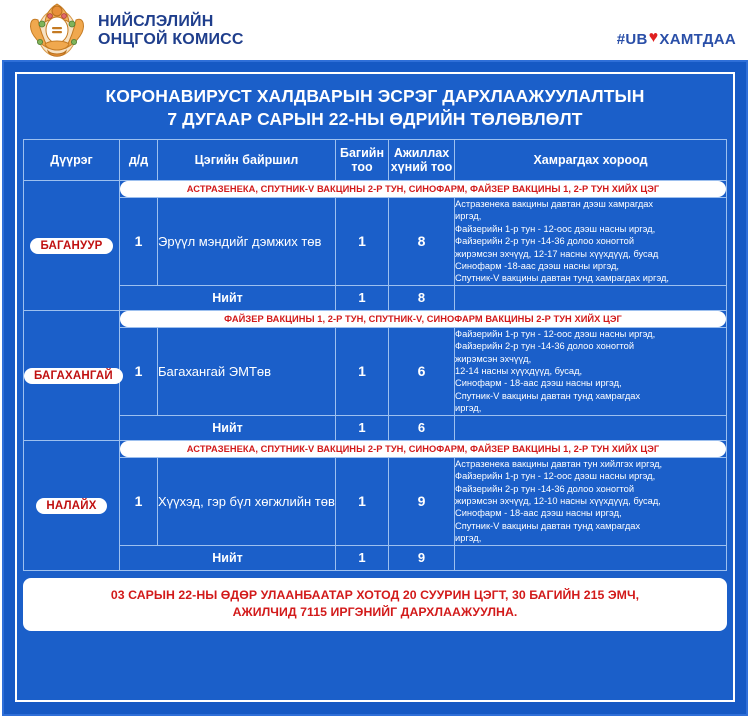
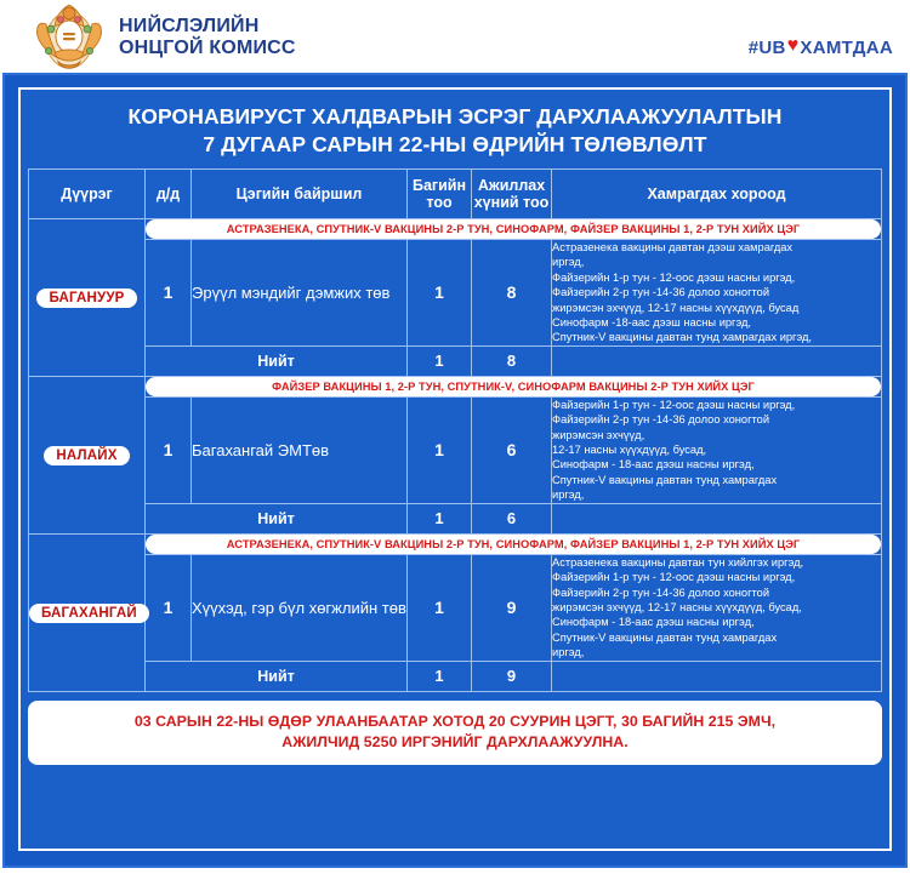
  НИЙСЛЭЛИЙН
  ОНЦГОЙ КОМИСС
  #UB
  ♥
  ХАМТДАА
  КОРОНАВИРУСТ ХАЛДВАРЫН ЭСРЭГ ДАРХЛААЖУУЛАЛТЫН
  7 ДУГААР САРЫН 22-НЫ ӨДРИЙН ТӨЛӨВЛӨЛТ
  Дүүрэг	д/д	Цэгийн байршил	Багийн тоо	Ажиллах хүний тоо	Хамрагдах хороод
  БАГАНУУР	АСТРАЗЕНЕКА, СПУТНИК-V ВАКЦИНЫ 2-Р ТУН, СИНОФАРМ, ФАЙЗЕР ВАКЦИНЫ 1, 2-Р ТУН ХИЙХ ЦЭГ
  1	Эрүүл мэндийг дэмжих төв	1	8	Астразенека вакцины давтан дээш хамрагдах иргэд, Файзерийн 1-р тун - 12-оос дээш насны иргэд, Файзерийн 2-р тун -14-36 долоо хоногтой жирэмсэн эхчүүд, 12-17 насны хүүхдүүд, бусад Синофарм -18-аас дээш насны иргэд, Спутник-V вакцины давтан тунд хамрагдах иргэд,
  Нийт	1	8
- БАГАХАНГАЙ	ФАЙЗЕР ВАКЦИНЫ 1, 2-Р ТУН, СПУТНИК-V, СИНОФАРМ ВАКЦИНЫ 2-Р ТУН ХИЙХ ЦЭГ
+ НАЛАЙХ	ФАЙЗЕР ВАКЦИНЫ 1, 2-Р ТУН, СПУТНИК-V, СИНОФАРМ ВАКЦИНЫ 2-Р ТУН ХИЙХ ЦЭГ
- 1	Багахангай ЭМТөв	1	6	Файзерийн 1-р тун - 12-оос дээш насны иргэд, Файзерийн 2-р тун -14-36 долоо хоногтой жирэмсэн эхчүүд, 12-14 насны хүүхдүүд, бусад, Синофарм - 18-аас дээш насны иргэд, Спутник-V вакцины давтан тунд хамрагдах иргэд,
+ 1	Багахангай ЭМТөв	1	6	Файзерийн 1-р тун - 12-оос дээш насны иргэд, Файзерийн 2-р тун -14-36 долоо хоногтой жирэмсэн эхчүүд, 12-17 насны хүүхдүүд, бусад, Синофарм - 18-аас дээш насны иргэд, Спутник-V вакцины давтан тунд хамрагдах иргэд,
  Нийт	1	6
- НАЛАЙХ	АСТРАЗЕНЕКА, СПУТНИК-V ВАКЦИНЫ 2-Р ТУН, СИНОФАРМ, ФАЙЗЕР ВАКЦИНЫ 1, 2-Р ТУН ХИЙХ ЦЭГ
+ БАГАХАНГАЙ	АСТРАЗЕНЕКА, СПУТНИК-V ВАКЦИНЫ 2-Р ТУН, СИНОФАРМ, ФАЙЗЕР ВАКЦИНЫ 1, 2-Р ТУН ХИЙХ ЦЭГ
- 1	Хүүхэд, гэр бүл хөгжлийн төв	1	9	Астразенека вакцины давтан тун хийлгэх иргэд, Файзерийн 1-р тун - 12-оос дээш насны иргэд, Файзерийн 2-р тун -14-36 долоо хоногтой жирэмсэн эхчүүд, 12-10 насны хүүхдүүд, бусад, Синофарм - 18-аас дээш насны иргэд, Спутник-V вакцины давтан тунд хамрагдах иргэд,
+ 1	Хүүхэд, гэр бүл хөгжлийн төв	1	9	Астразенека вакцины давтан тун хийлгэх иргэд, Файзерийн 1-р тун - 12-оос дээш насны иргэд, Файзерийн 2-р тун -14-36 долоо хоногтой жирэмсэн эхчүүд, 12-17 насны хүүхдүүд, бусад, Синофарм - 18-аас дээш насны иргэд, Спутник-V вакцины давтан тунд хамрагдах иргэд,
  Нийт	1	9
  03 САРЫН 22-НЫ ӨДӨР УЛААНБААТАР ХОТОД 20 СУУРИН ЦЭГТ, 30 БАГИЙН 215 ЭМЧ,
- АЖИЛЧИД 7115 ИРГЭНИЙГ ДАРХЛААЖУУЛНА.
+ АЖИЛЧИД 5250 ИРГЭНИЙГ ДАРХЛААЖУУЛНА.
